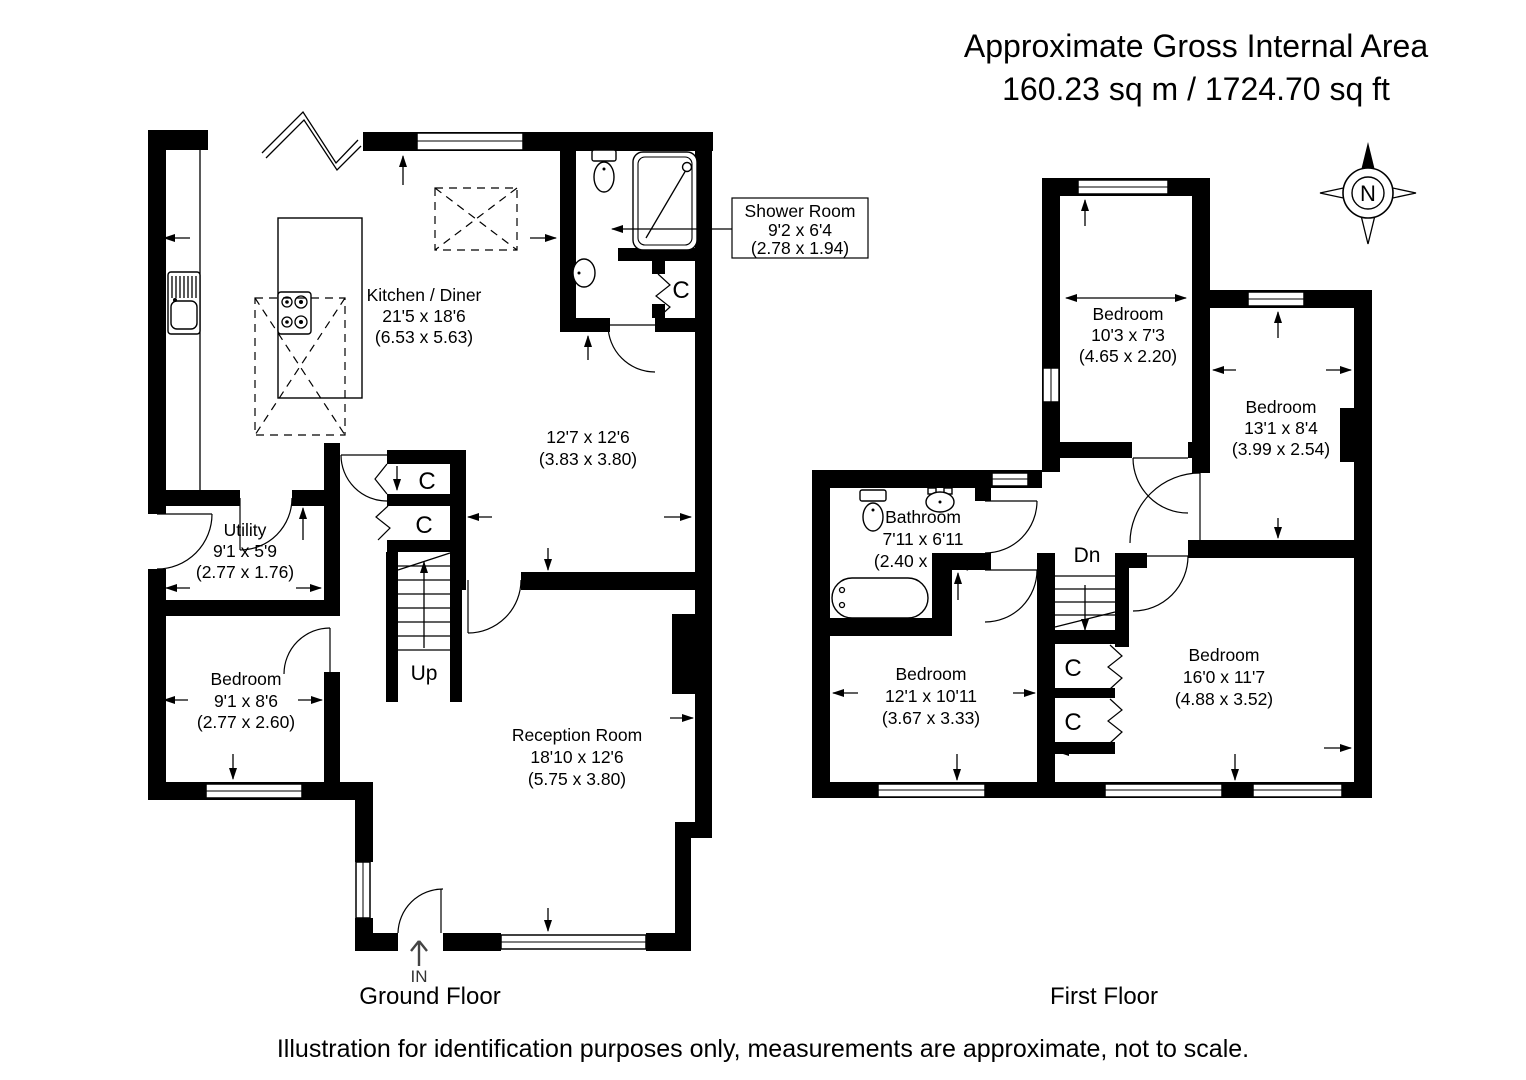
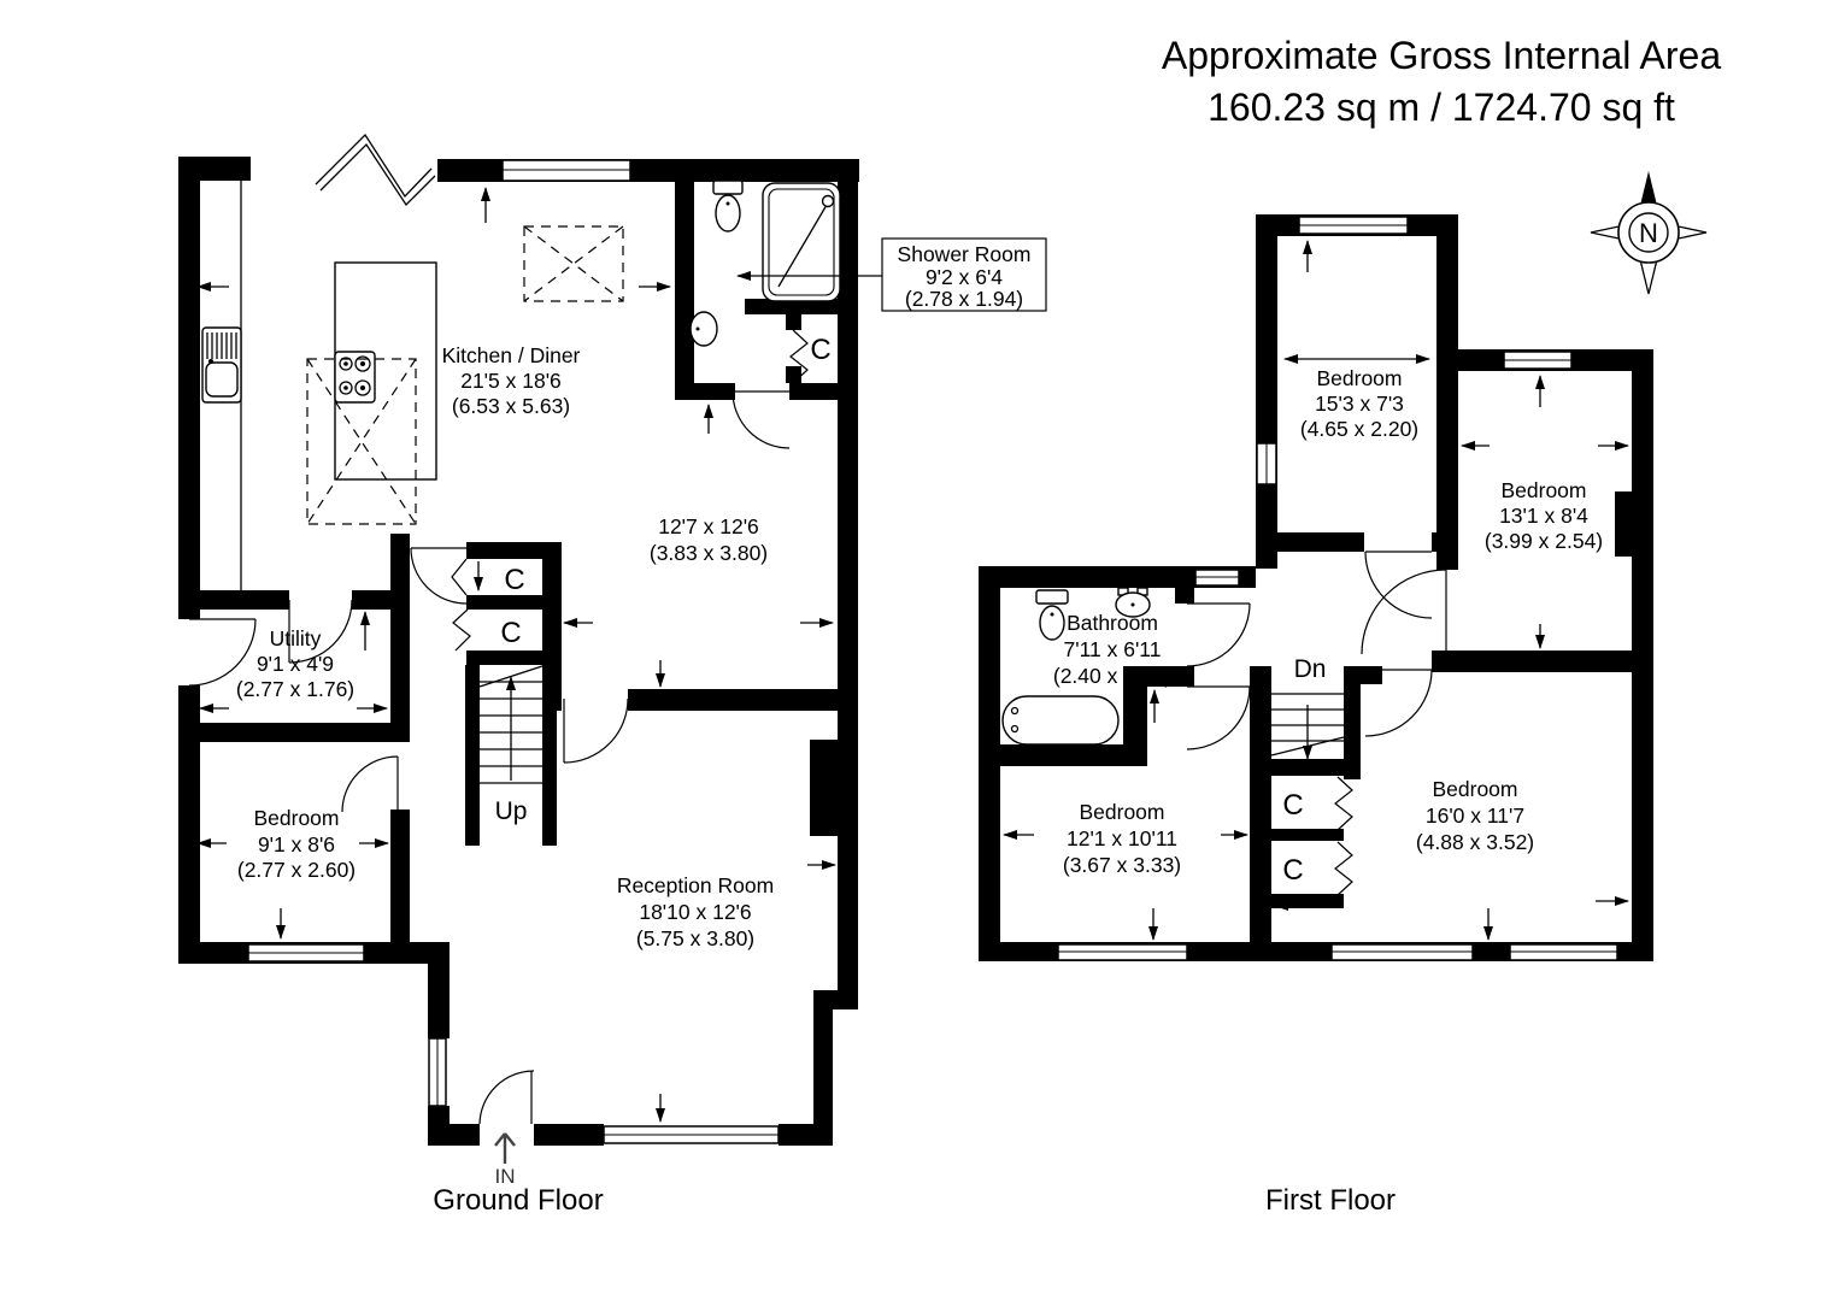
  Approximate Gross Internal Area
  160.23 sq m / 1724.70 sq ft
  N
  Shower Room
  9'2 x 6'4
  (2.78 x 1.94)
  Kitchen / Diner
  21'5 x 18'6
  (6.53 x 5.63)
  12'7 x 12'6
  (3.83 x 3.80)
  Utility
- 9'1 x 5'9
+ 9'1 x 4'9
  (2.77 x 1.76)
  Bedroom
  9'1 x 8'6
  (2.77 x 2.60)
  Reception Room
  18'10 x 12'6
  (5.75 x 3.80)
  C
  C
  C
  Up
  IN
  Bedroom
- 10'3 x 7'3
+ 15'3 x 7'3
  (4.65 x 2.20)
  Bedroom
  13'1 x 8'4
  (3.99 x 2.54)
  Bathroom
  7'11 x 6'11
  (2.40 x 2.10)
  Bedroom
  12'1 x 10'11
  (3.67 x 3.33)
  Bedroom
  16'0 x 11'7
  (4.88 x 3.52)
  C
  C
  Dn
  Ground Floor
  First Floor
- Illustration for identification purposes only, measurements are approximate, not to scale.
